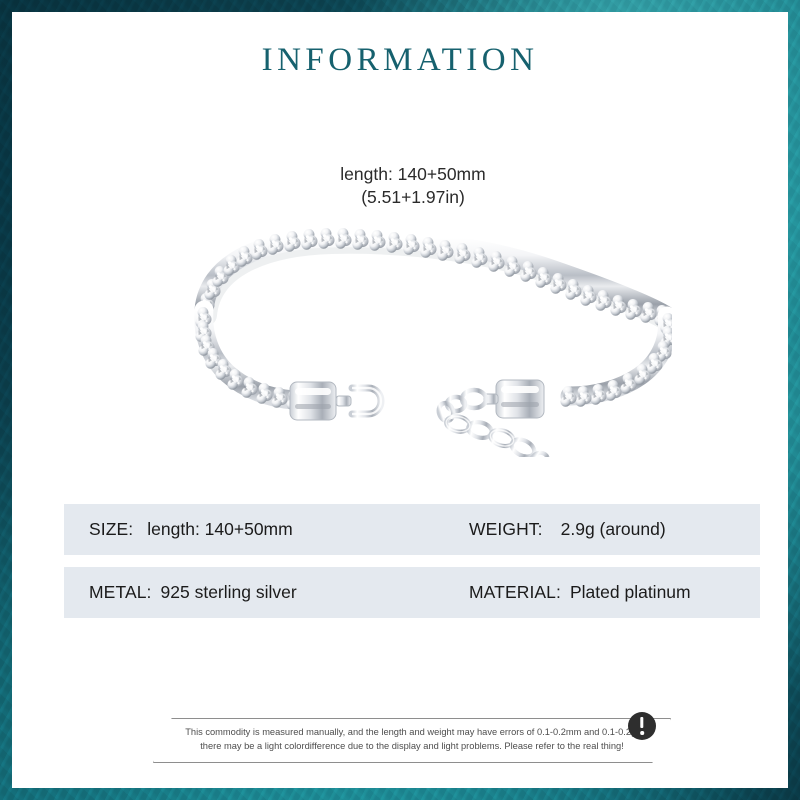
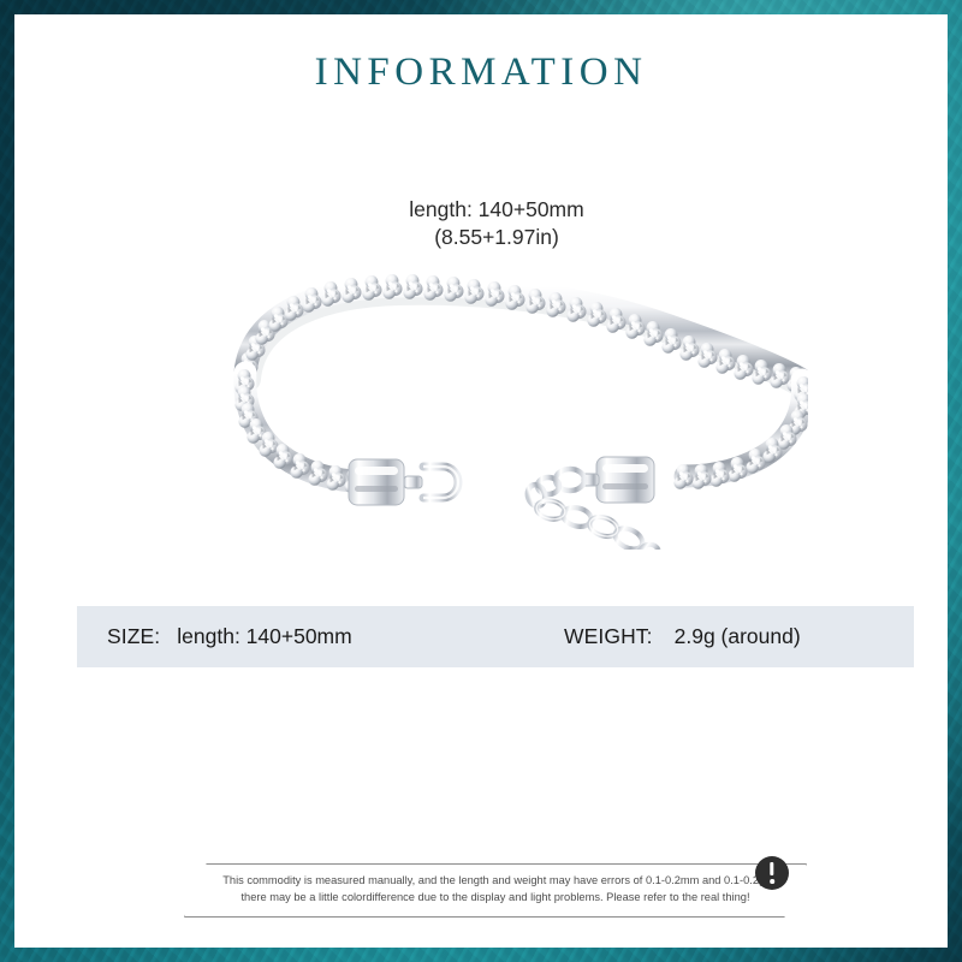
  INFORMATION
  length: 140+50mm
- (5.51+1.97in)
+ (8.55+1.97in)
  SIZE:
  length: 140+50mm
  WEIGHT:
  2.9g (around)
- METAL:
- 925 sterling silver
- MATERIAL:
- Plated platinum
  This commodity is measured manually, and the length and weight may have errors of 0.1-0.2mm and 0.1-0.
- there may be a light colordifference due to the display and light problems. Please refer to the real thing!
+ there may be a little colordifference due to the display and light problems. Please refer to the real thing!
